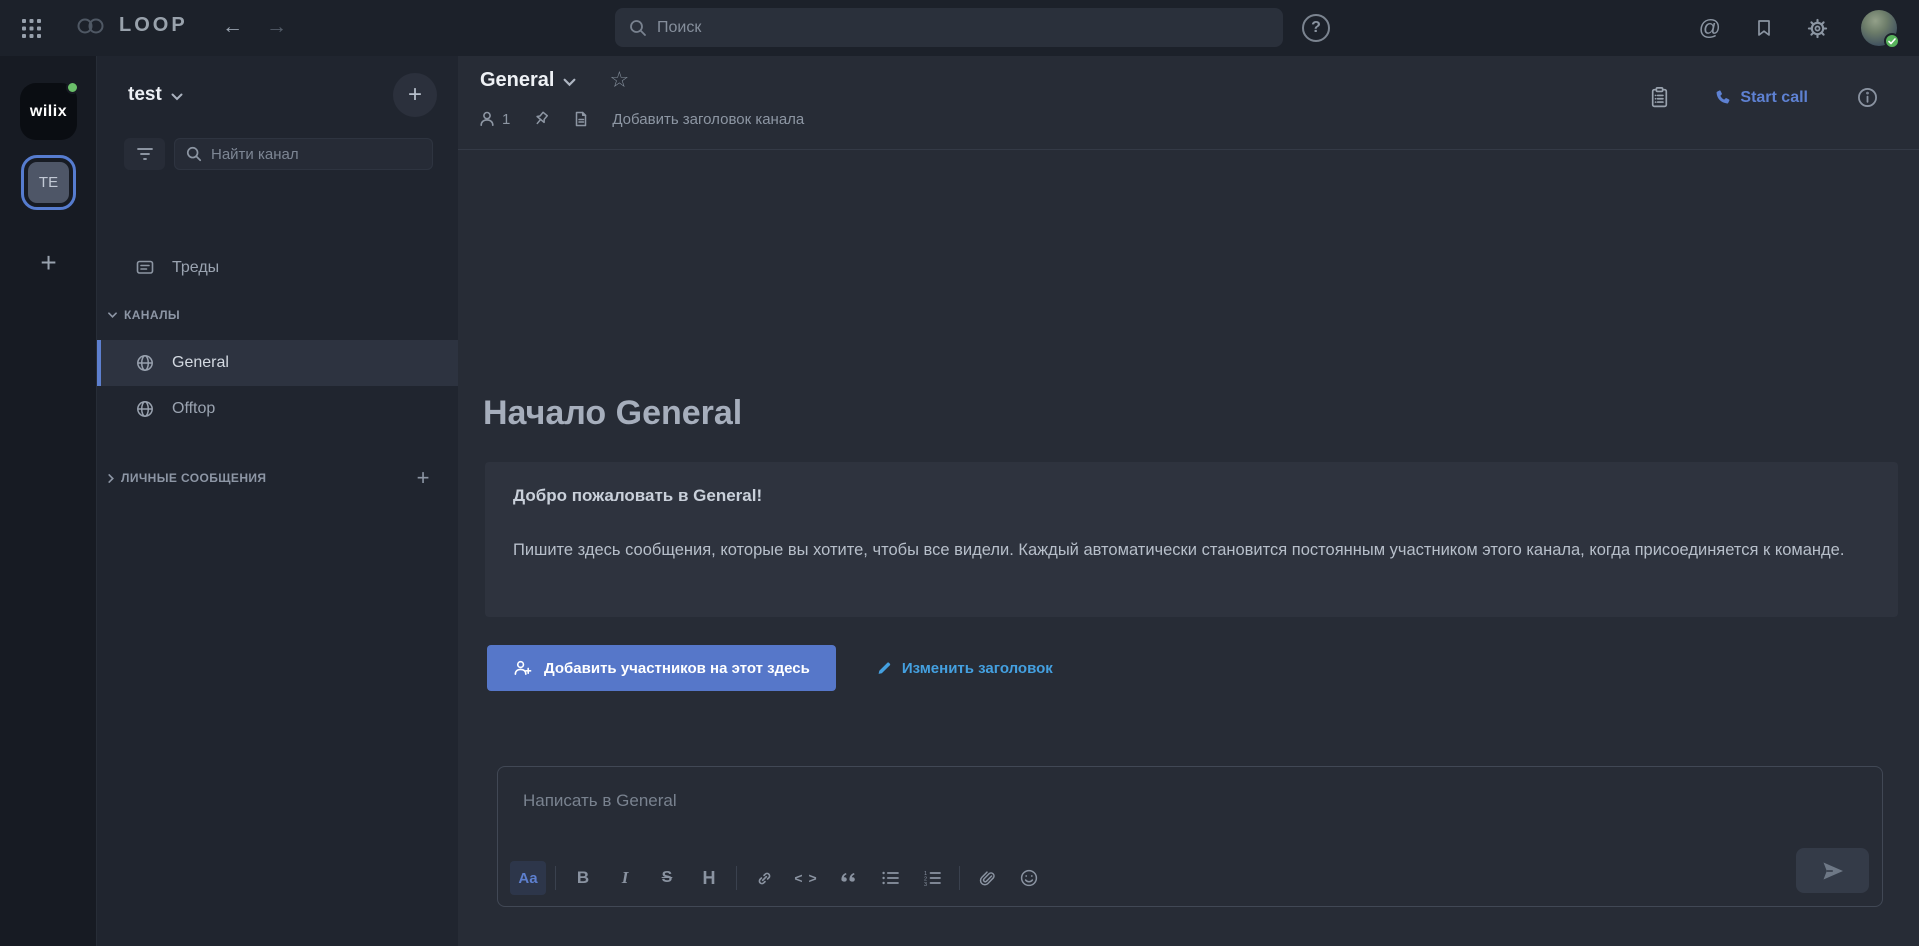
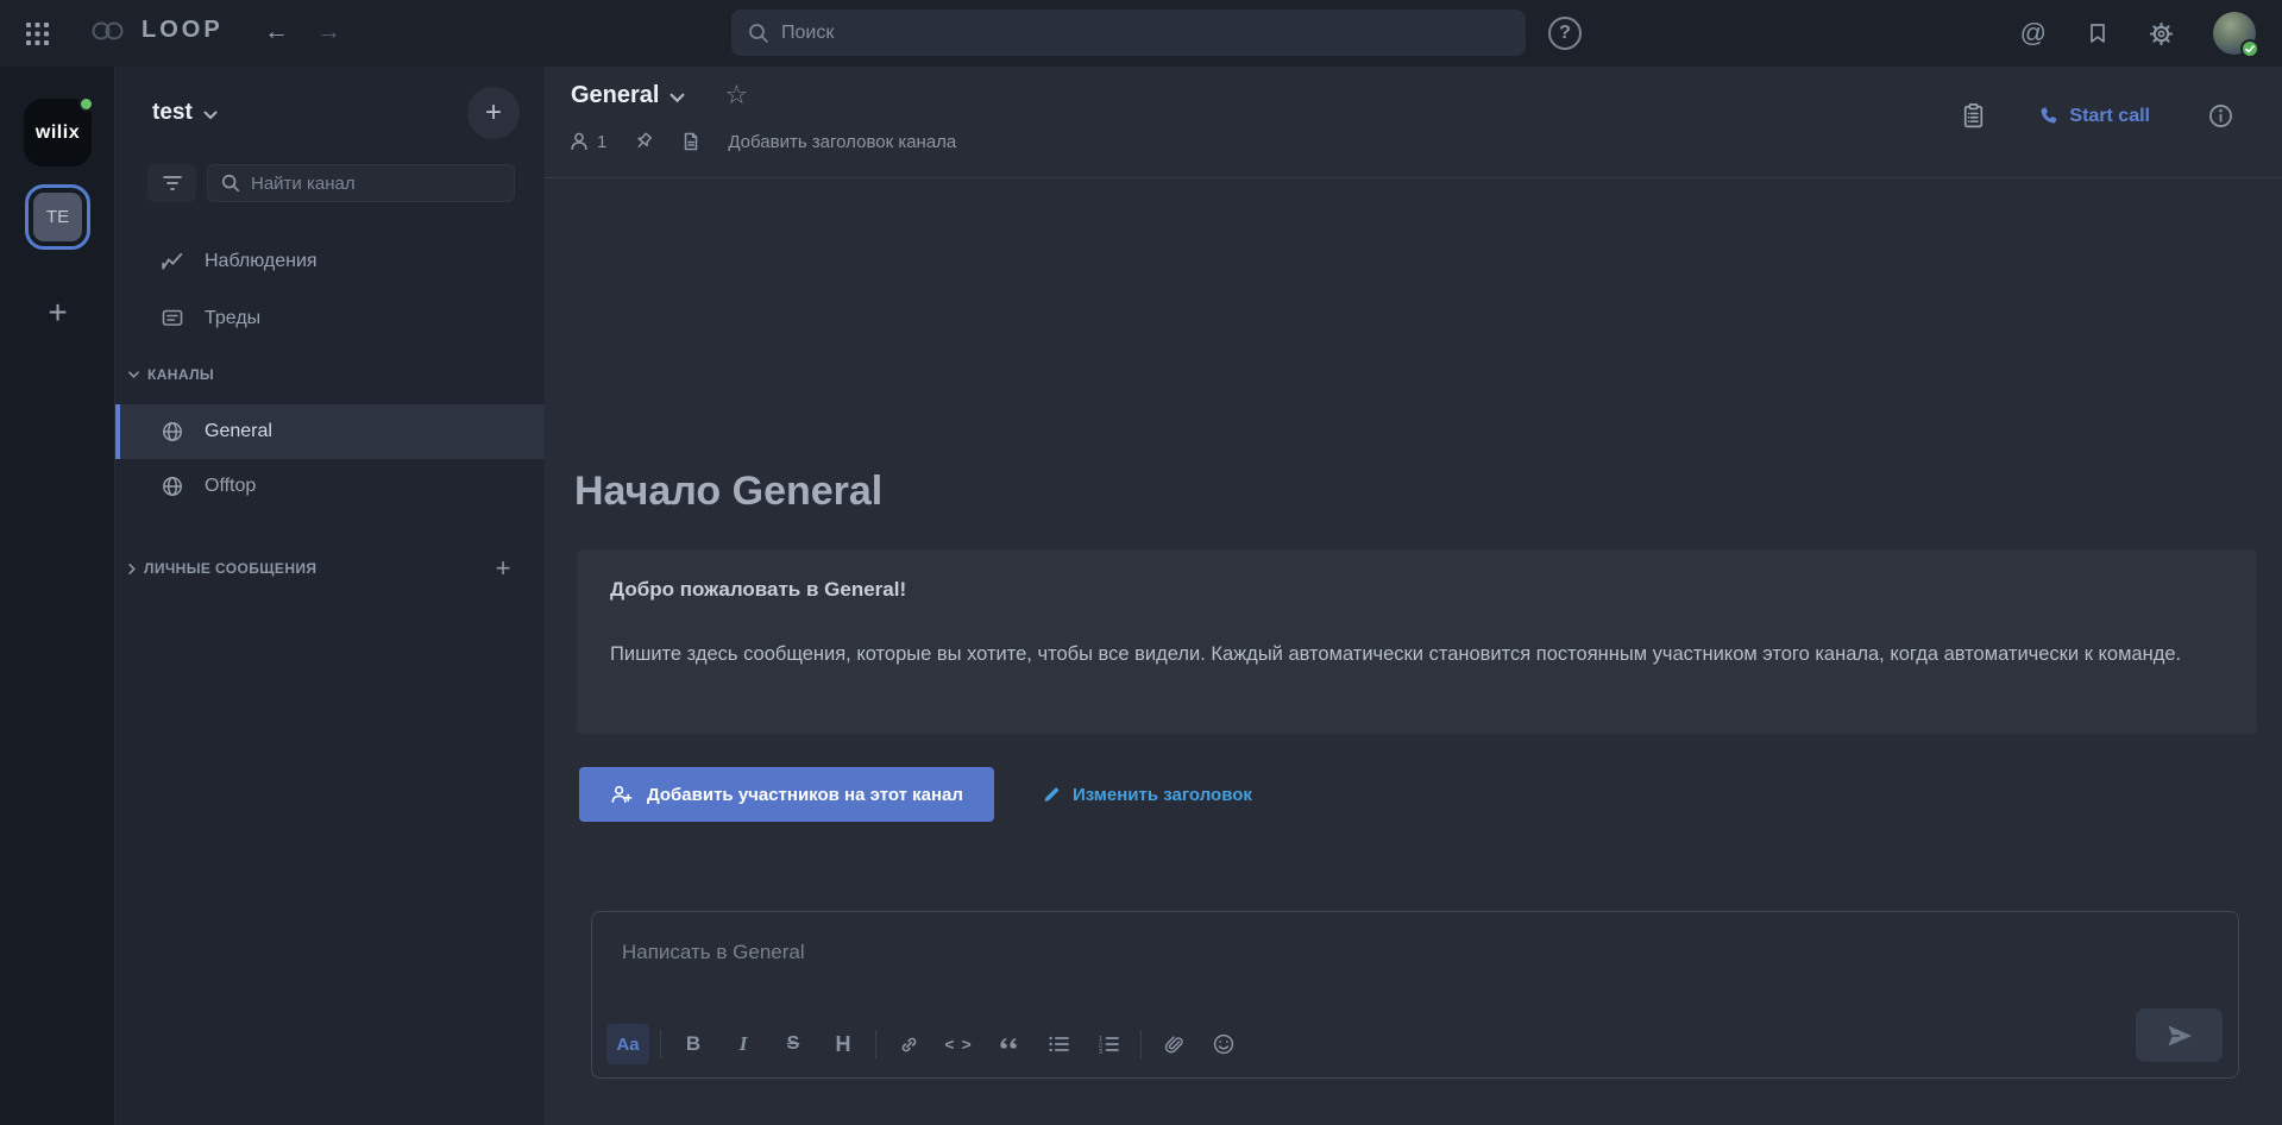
  LOOP
  ←
  →
  Поиск
  ?
  @
  wilix
  TE
  +
  test
  +
  Найти канал
+ Наблюдения
  Треды
  КАНАЛЫ
  General
  Offtop
  ЛИЧНЫЕ СООБЩЕНИЯ
  +
  General
  ☆
  1
  Добавить заголовок канала
  Start call
  Начало General
  Добро пожаловать в General!
- Пишите здесь сообщения, которые вы хотите, чтобы все видели. Каждый автоматически становится постоянным участником этого канала, когда присоединяется к команде.
+ Пишите здесь сообщения, которые вы хотите, чтобы все видели. Каждый автоматически становится постоянным участником этого канала, когда автоматически к команде.
- Добавить участников на этот здесь
+ Добавить участников на этот канал
  Изменить заголовок
  Написать в General
  Aa
  B
  I
  S
  H
  < >
